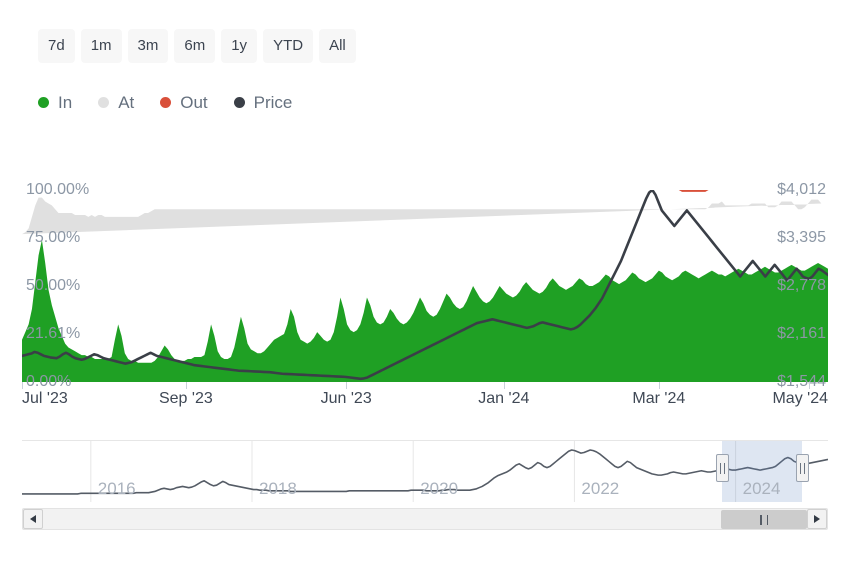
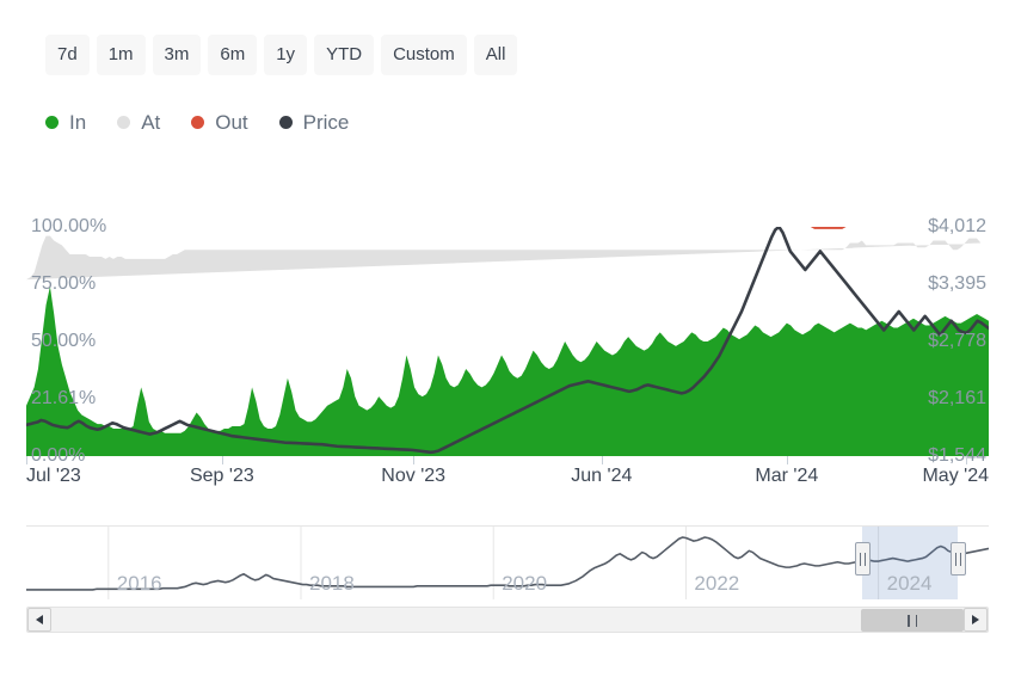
  7d
  1m
  3m
  6m
  1y
  YTD
+ Custom
  All
  In
  At
  Out
  Price
  0.00%
  21.61%
  50.00%
  75.00%
  100.00%
  $1,544
  $2,161
  $2,778
  $3,395
  $4,012
  Jul '23
  Sep '23
- Jun '23
+ Nov '23
- Jan '24
+ Jun '24
  Mar '24
  May '24
  2016
  2018
  2020
  2022
  2024
